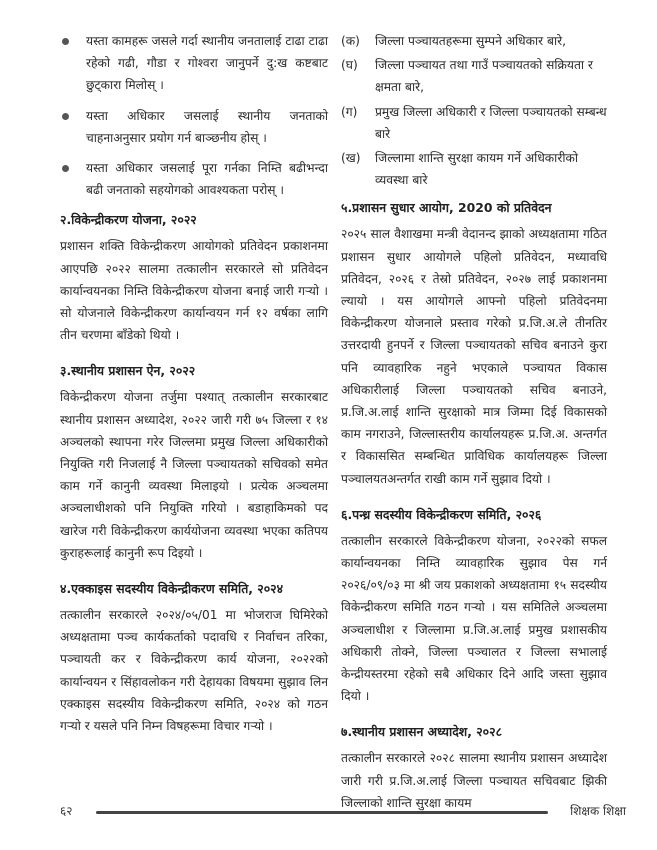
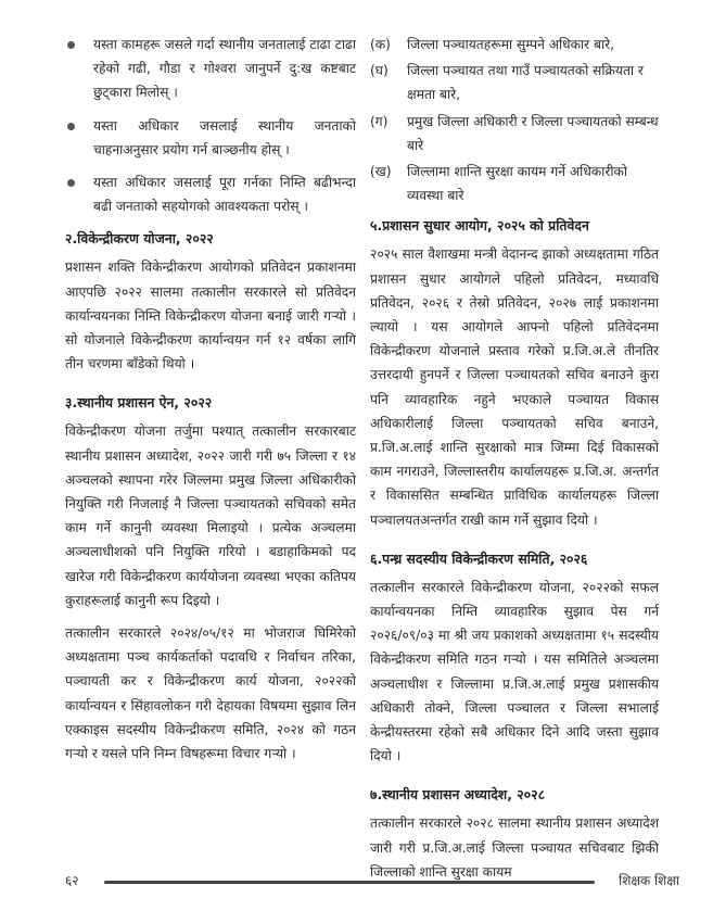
  यस्ता कामहरू जसले गर्दा स्थानीय जनतालाई टाढा टाढा रहेको गढी, गौडा र गोश्वरा जानुपर्ने दु:ख कष्टबाट छुट्कारा मिलोस् ।
  यस्ता अधिकार जसलाई स्थानीय जनताको चाहनाअनुसार प्रयोग गर्न बाञ्छनीय होस् ।
  यस्ता अधिकार जसलाई पूरा गर्नका निम्ति बढीभन्दा बढी जनताको सहयोगको आवश्यकता परोस् ।
  २.विकेन्द्रीकरण योजना, २०२२
  प्रशासन शक्ति विकेन्द्रीकरण आयोगको प्रतिवेदन प्रकाशनमा आएपछि २०२२ सालमा तत्कालीन सरकारले सो प्रतिवेदन कार्यान्वयनका निम्ति विकेन्द्रीकरण योजना बनाई जारी गऱ्यो । सो योजनाले विकेन्द्रीकरण कार्यान्वयन गर्न १२ वर्षका लागि तीन चरणमा बाँडेको थियो ।
  ३.स्थानीय प्रशासन ऐन, २०२२
  विकेन्द्रीकरण योजना तर्जुमा पश्यात् तत्कालीन सरकारबाट स्थानीय प्रशासन अध्यादेश, २०२२ जारी गरी ७५ जिल्ला र १४ अञ्चलको स्थापना गरेर जिल्लमा प्रमुख जिल्ला अधिकारीको नियुक्ति गरी निजलाई नै जिल्ला पञ्चायतको सचिवको समेत काम गर्ने कानुनी व्यवस्था मिलाइयो । प्रत्येक अञ्चलमा अञ्चलाधीशको पनि नियुक्ति गरियो । बडाहाकिमको पद खारेज गरी विकेन्द्रीकरण कार्ययोजना व्यवस्था भएका कतिपय कुराहरूलाई कानुनी रूप दिइयो ।
- ४.एक्काइस सदस्यीय विकेन्द्रीकरण समिति, २०२४
- तत्कालीन सरकारले २०२४/०५/01 मा भोजराज घिमिरेको अध्यक्षतामा पञ्च कार्यकर्ताको पदावधि र निर्वाचन तरिका, पञ्चायती कर र विकेन्द्रीकरण कार्य योजना, २०२२को कार्यान्वयन र सिंहावलोकन गरी देहायका विषयमा सुझाव लिन एक्काइस सदस्यीय विकेन्द्रीकरण समिति, २०२४ को गठन गऱ्यो र यसले पनि निम्न विषहरूमा विचार गऱ्यो ।
+ तत्कालीन सरकारले २०२४/०५/१२ मा भोजराज घिमिरेको अध्यक्षतामा पञ्च कार्यकर्ताको पदावधि र निर्वाचन तरिका, पञ्चायती कर र विकेन्द्रीकरण कार्य योजना, २०२२को कार्यान्वयन र सिंहावलोकन गरी देहायका विषयमा सुझाव लिन एक्काइस सदस्यीय विकेन्द्रीकरण समिति, २०२४ को गठन गऱ्यो र यसले पनि निम्न विषहरूमा विचार गऱ्यो ।
  (क)
  जिल्ला पञ्चायतहरूमा सुम्पने अधिकार बारे,
  (घ)
  जिल्ला पञ्चायत तथा गाउँ पञ्चायतको सक्रियता र क्षमता बारे,
  (ग)
  प्रमुख जिल्ला अधिकारी र जिल्ला पञ्चायतको सम्बन्ध बारे
  (ख)
  जिल्लामा शान्ति सुरक्षा कायम गर्ने अधिकारीको व्यवस्था बारे
- ५.प्रशासन सुधार आयोग, 2020 को प्रतिवेदन
+ ५.प्रशासन सुधार आयोग, २०२५ को प्रतिवेदन
  २०२५ साल वैशाखमा मन्त्री वेदानन्द झाको अध्यक्षतामा गठित प्रशासन सुधार आयोगले पहिलो प्रतिवेदन, मध्यावधि प्रतिवेदन, २०२६ र तेस्रो प्रतिवेदन, २०२७ लाई प्रकाशनमा ल्यायो । यस आयोगले आफ्नो पहिलो प्रतिवेदनमा विकेन्द्रीकरण योजनाले प्रस्ताव गरेको प्र.जि.अ.ले तीनतिर उत्तरदायी हुनपर्ने र जिल्ला पञ्चायतको सचिव बनाउने कुरा पनि व्यावहारिक नहुने भएकाले पञ्चायत विकास अधिकारीलाई जिल्ला पञ्चायतको सचिव बनाउने, प्र.जि.अ.लाई शान्ति सुरक्षाको मात्र जिम्मा दिई विकासको काम नगराउने, जिल्लास्तरीय कार्यालयहरू प्र.जि.अ. अन्तर्गत र विकाससित सम्बन्धित प्राविधिक कार्यालयहरू जिल्ला पञ्चालयतअन्तर्गत राखी काम गर्ने सुझाव दियो ।
  ६.पन्ध्र सदस्यीय विकेन्द्रीकरण समिति, २०२६
  तत्कालीन सरकारले विकेन्द्रीकरण योजना, २०२२को सफल कार्यान्वयनका निम्ति व्यावहारिक सुझाव पेस गर्न २०२६/०९/०३ मा श्री जय प्रकाशको अध्यक्षतामा १५ सदस्यीय विकेन्द्रीकरण समिति गठन गऱ्यो । यस समितिले अञ्चलमा अञ्चलाधीश र जिल्लामा प्र.जि.अ.लाई प्रमुख प्रशासकीय अधिकारी तोक्ने, जिल्ला पञ्चालत र जिल्ला सभालाई केन्द्रीयस्तरमा रहेको सबै अधिकार दिने आदि जस्ता सुझाव दियो ।
  ७.स्थानीय प्रशासन अध्यादेश, २०२८
  तत्कालीन सरकारले २०२८ सालमा स्थानीय प्रशासन अध्यादेश जारी गरी प्र.जि.अ.लाई जिल्ला पञ्चायत सचिवबाट झिकी जिल्लाको शान्ति सुरक्षा कायम
  ६२
  शिक्षक शिक्षा
